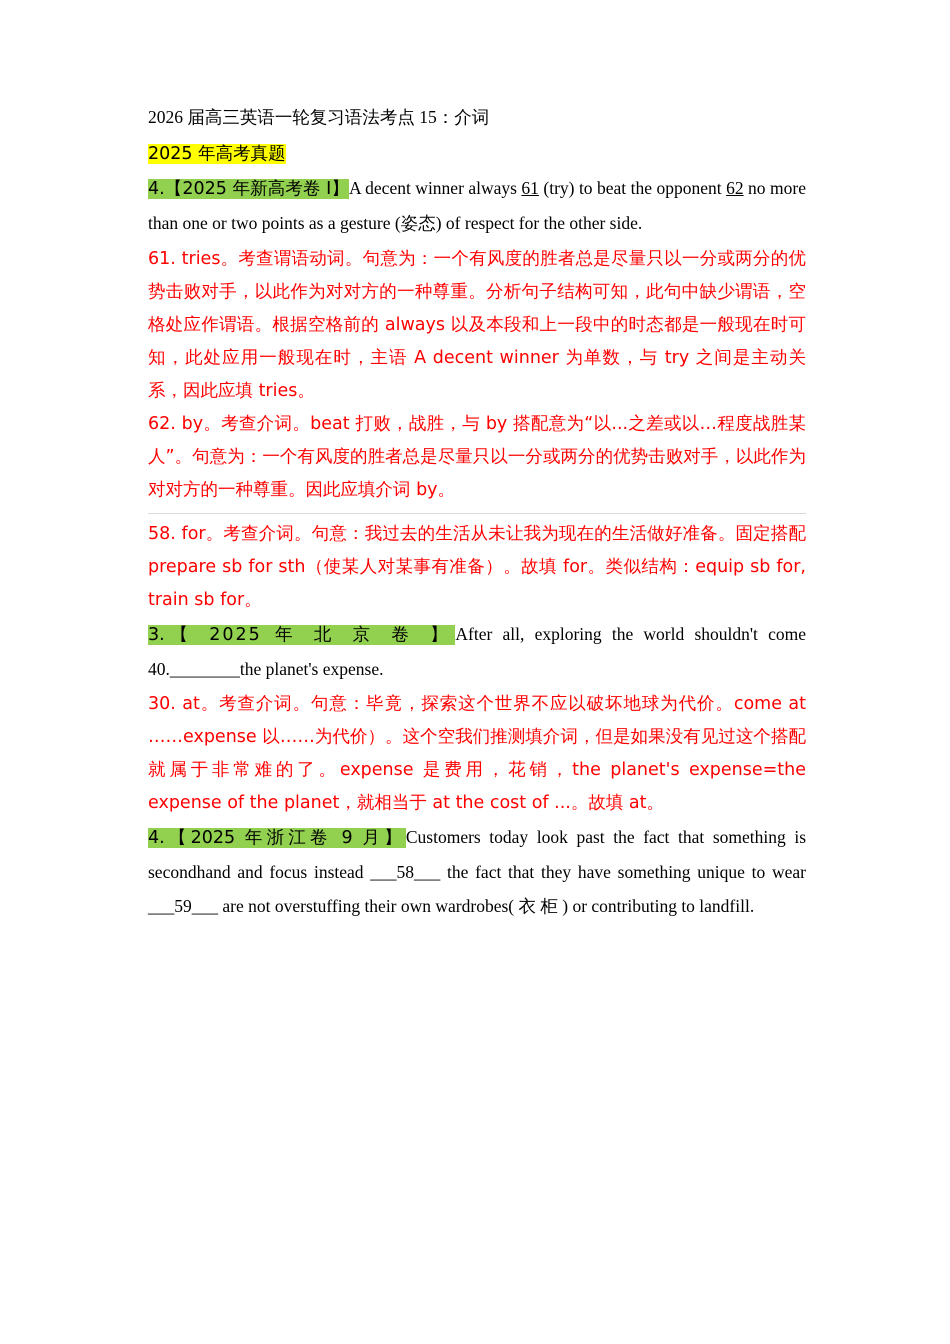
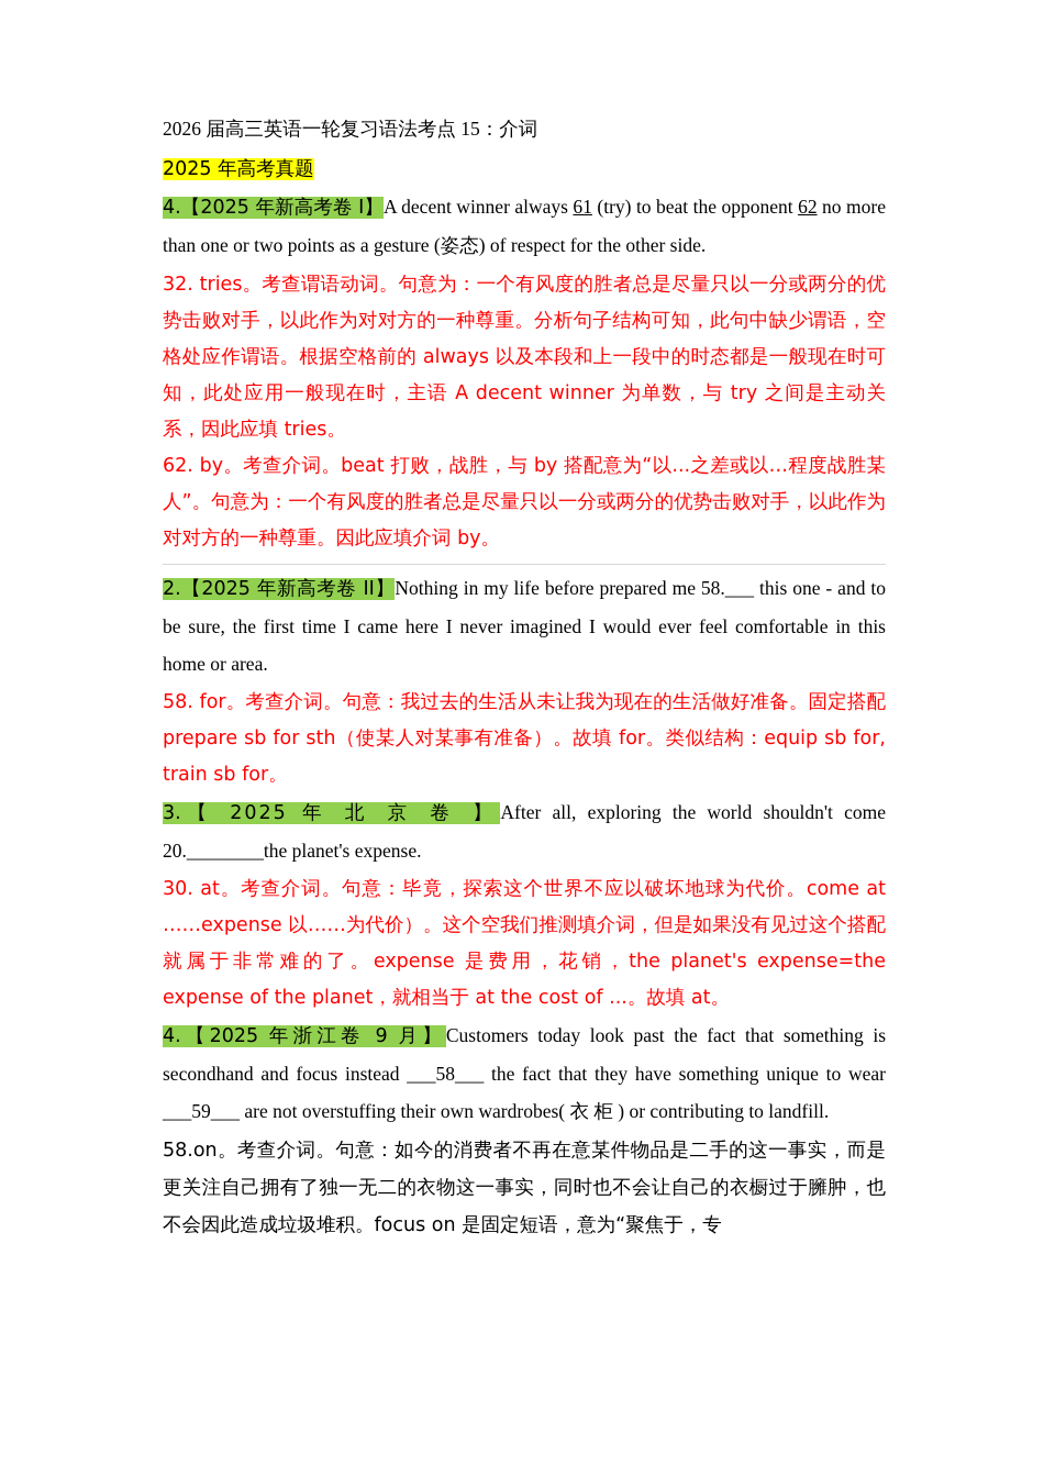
  2026 届高三英语一轮复习语法考点 15：介词
  2025 年高考真题
  4.【2025 年新高考卷 I】A decent winner always 61 (try) to beat the opponent 62 no more than one or two points as a gesture (姿态) of respect for the other side.
- 61. tries。考查谓语动词。句意为：一个有风度的胜者总是尽量只以一分或两分的优势击败对手，以此作为对对方的一种尊重。分析句子结构可知，此句中缺少谓语，空格处应作谓语。根据空格前的 always 以及本段和上一段中的时态都是一般现在时可知，此处应用一般现在时，主语 A decent winner 为单数，与 try 之间是主动关系，因此应填 tries。
+ 32. tries。考查谓语动词。句意为：一个有风度的胜者总是尽量只以一分或两分的优势击败对手，以此作为对对方的一种尊重。分析句子结构可知，此句中缺少谓语，空格处应作谓语。根据空格前的 always 以及本段和上一段中的时态都是一般现在时可知，此处应用一般现在时，主语 A decent winner 为单数，与 try 之间是主动关系，因此应填 tries。
  62. by。考查介词。beat 打败，战胜，与 by 搭配意为“以...之差或以…程度战胜某人”。句意为：一个有风度的胜者总是尽量只以一分或两分的优势击败对手，以此作为对对方的一种尊重。因此应填介词 by。
+ 2.【2025 年新高考卷 II】Nothing in my life before prepared me 58.___ this one - and to be sure, the first time I came here I never imagined I would ever feel comfortable in this home or area.
  58. for。考查介词。句意：我过去的生活从未让我为现在的生活做好准备。固定搭配 prepare sb for sth（使某人对某事有准备）。故填 for。类似结构：equip sb for, train sb for。
- 3.【 2025 年 北 京 卷 】After all, exploring the world shouldn't come 40.________the planet's expense.
+ 3.【 2025 年 北 京 卷 】After all, exploring the world shouldn't come 20.________the planet's expense.
  30. at。考查介词。句意：毕竟，探索这个世界不应以破坏地球为代价。come at ……expense 以……为代价）。这个空我们推测填介词，但是如果没有见过这个搭配就属于非常难的了。expense 是费用，花销，the planet's expense=the expense of the planet，就相当于 at the cost of ...。故填 at。
  4.【2025 年浙江卷 9 月】Customers today look past the fact that something is secondhand and focus instead ___58___ the fact that they have something unique to wear ___59___ are not overstuffing their own wardrobes( 衣 柜 ) or contributing to landfill.
+ 58.on。考查介词。句意：如今的消费者不再在意某件物品是二手的这一事实，而是更关注自己拥有了独一无二的衣物这一事实，同时也不会让自己的衣橱过于臃肿，也不会因此造成垃圾堆积。focus on 是固定短语，意为“聚焦于，专
